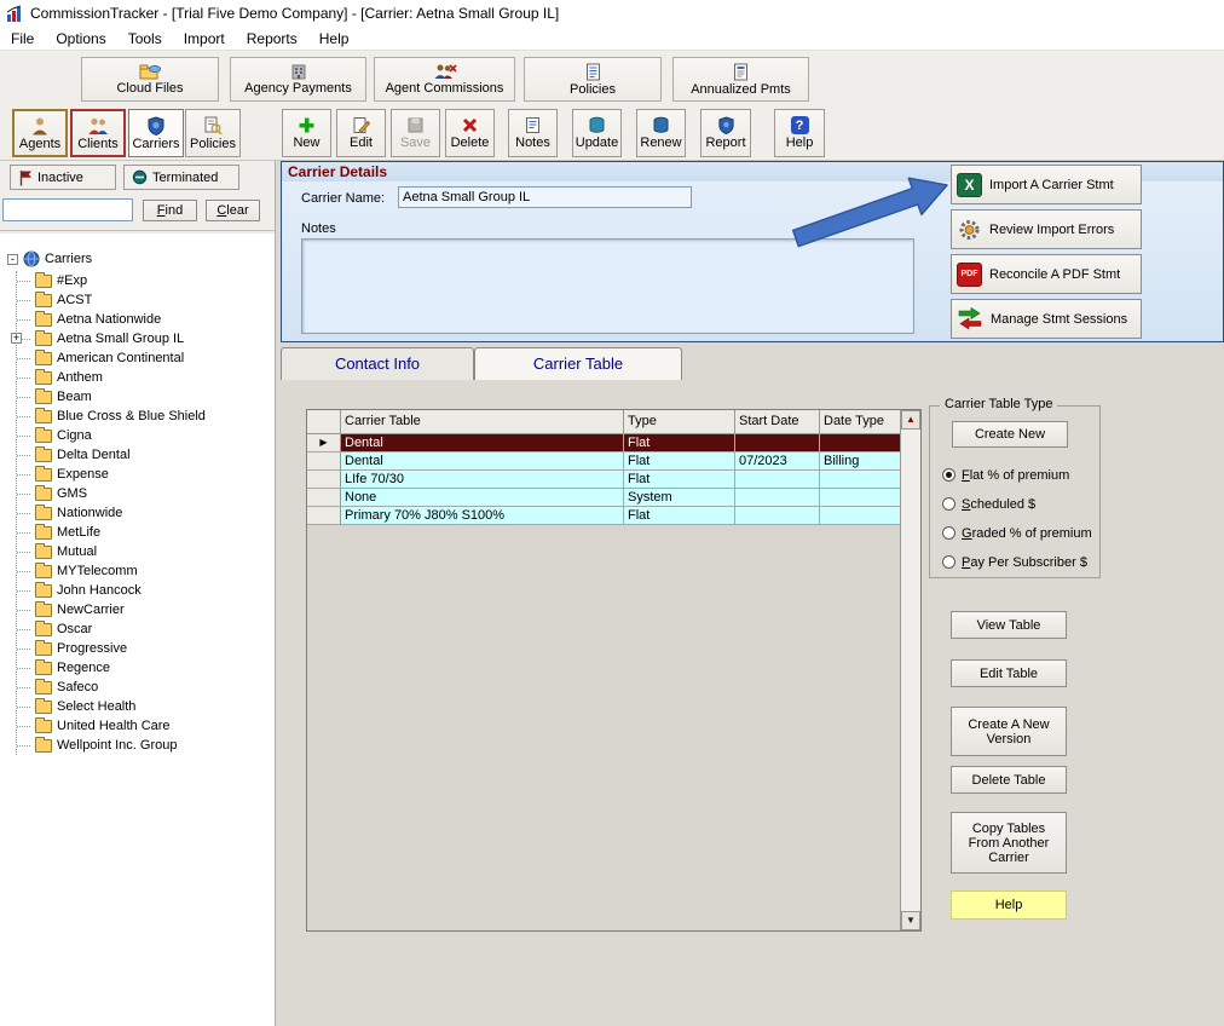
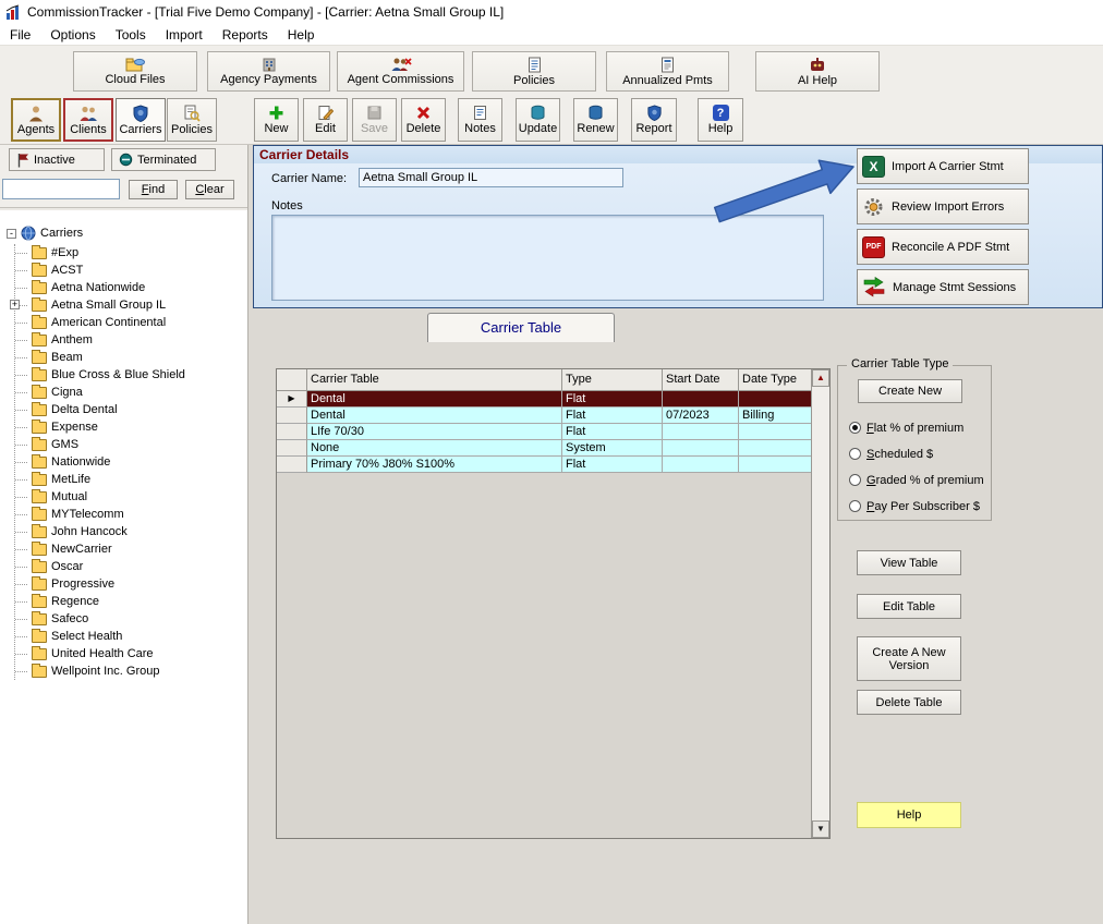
  CommissionTracker - [Trial Five Demo Company] - [Carrier: Aetna Small Group IL]
  File
  Options
  Tools
  Import
  Reports
  Help
  Cloud Files
  Agency Payments
  Agent Commissions
  Policies
  Annualized Pmts
+ AI Help
  Agents
  Clients
  Carriers
  Policies
  New
  Edit
  Save
  Delete
  Notes
  Update
  Renew
  Report
  ?
  Help
  Inactive
  Terminated
  Find
  Clear
  -
  Carriers
  #Exp
  ACST
  Aetna Nationwide
  +
  Aetna Small Group IL
  American Continental
  Anthem
  Beam
  Blue Cross & Blue Shield
  Cigna
  Delta Dental
  Expense
  GMS
  Nationwide
  MetLife
  Mutual
  MYTelecomm
  John Hancock
  NewCarrier
  Oscar
  Progressive
  Regence
  Safeco
  Select Health
  United Health Care
  Wellpoint Inc. Group
  Carrier Details
  Carrier Name:
  Aetna Small Group IL
  Notes
  X
  Import A Carrier Stmt
  Review Import Errors
  Reconcile A PDF Stmt
  Manage Stmt Sessions
- Contact Info
  Carrier Table
  Carrier Table
  Type
  Start Date
  Date Type
  ▶
  Dental
  Flat
  Dental
  Flat
  07/2023
  Billing
  LIfe 70/30
  Flat
  None
  System
  Primary 70% J80% S100%
  Flat
  ▲
  ▼
  Carrier Table Type
  Create New
  Flat % of premium
  Scheduled $
  Graded % of premium
  Pay Per Subscriber $
  View Table
  Edit Table
  Create A New Version
  Delete Table
- Copy Tables From Another Carrier
  Help
